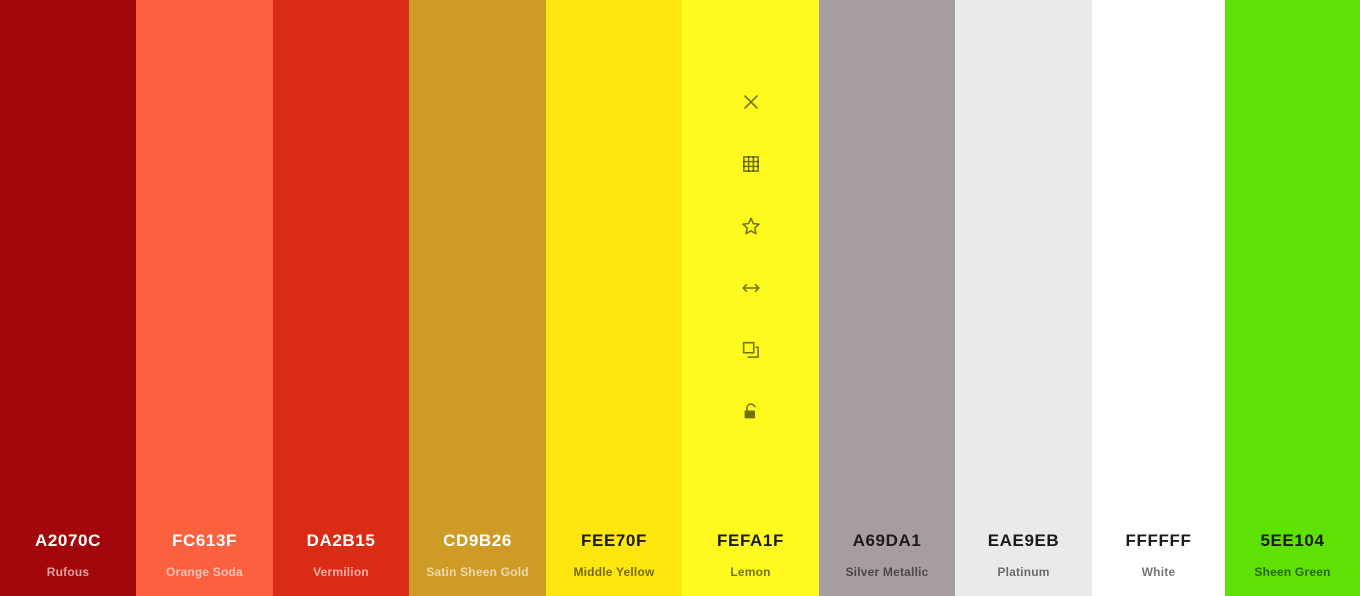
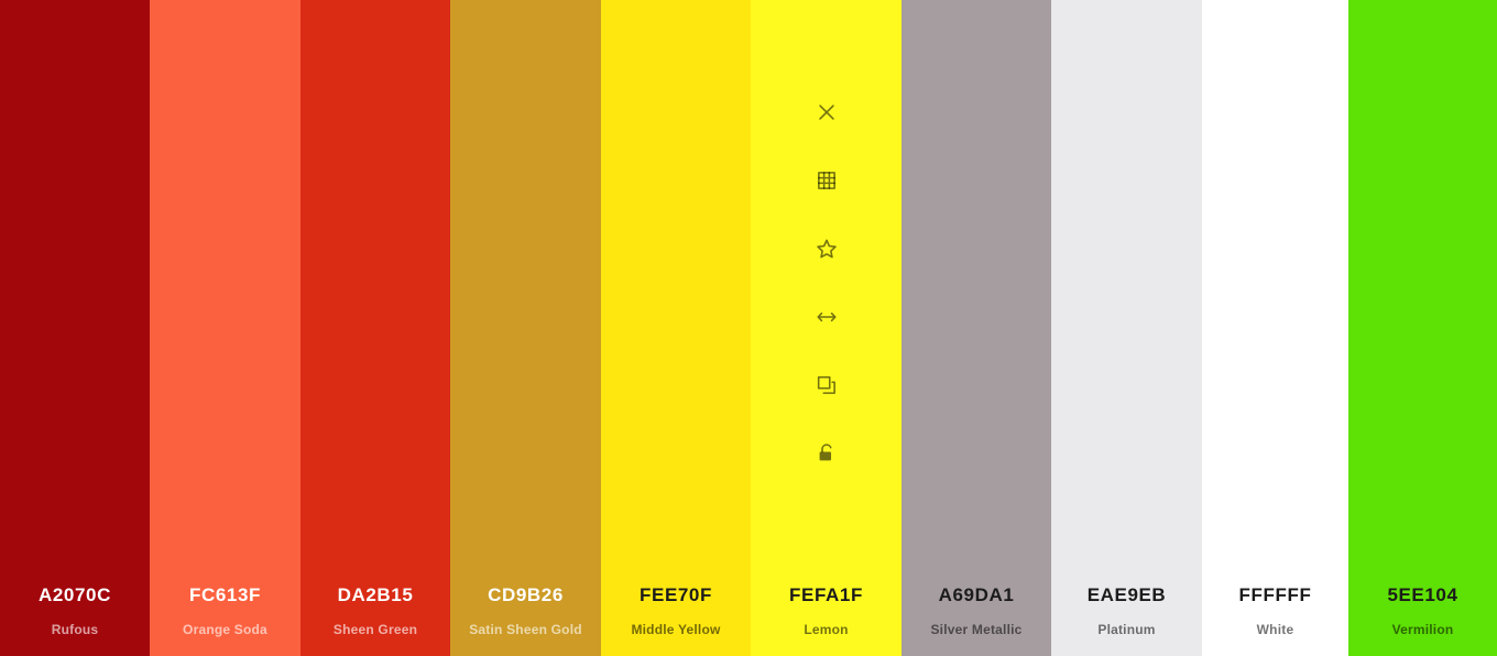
  A2070C
  Rufous
  FC613F
  Orange Soda
  DA2B15
- Vermilion
+ Sheen Green
  CD9B26
  Satin Sheen Gold
  FEE70F
  Middle Yellow
  FEFA1F
  Lemon
  A69DA1
  Silver Metallic
  EAE9EB
  Platinum
  FFFFFF
  White
  5EE104
- Sheen Green
+ Vermilion
